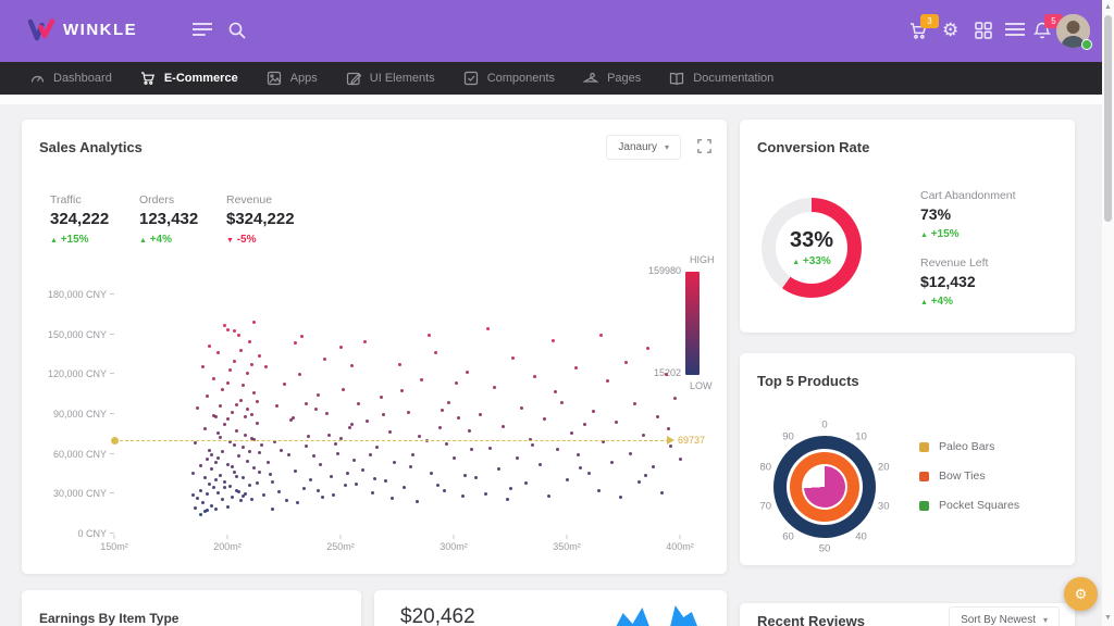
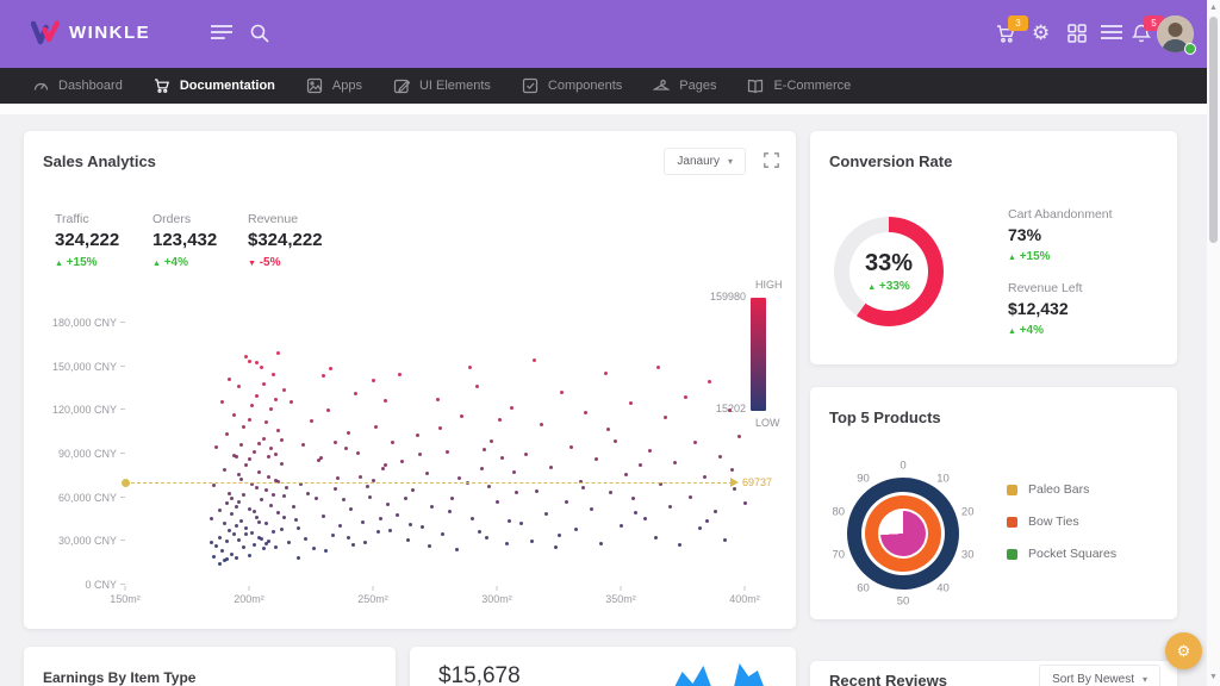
  WINKLE
  3
  ⚙
  5
  Dashboard
- E-Commerce
+ Documentation
  Apps
  UI Elements
  Components
  Pages
- Documentation
+ E-Commerce
  Sales Analytics
  Janaury
  ▾
  Traffic
  324,222
  +15%
  Orders
  123,432
  +4%
  Revenue
  $324,222
  -5%
  HIGH
  159980
  1502
  LOW
  180,000 CNY
  150,000 CNY
  120,000 CNY
  90,000 CNY
  60,000 CNY
  30,000 CNY
  0 CNY
  150m²
  200m²
  250m²
  300m²
  350m²
  400m²
  69737
  Conversion Rate
  33%
  +33%
  Cart Abandonment
  73%
  +15%
  Revenue Left
  $12,432
  +4%
  Top 5 Products
  0
  10
  20
  30
  40
  50
  60
  70
  80
  90
  Paleo Bars
  Bow Ties
  Pocket Squares
  Earnings By Item Type
- $20,462
+ $15,678
  Recent Reviews
  Sort By Newest
  ▾
  ⚙
